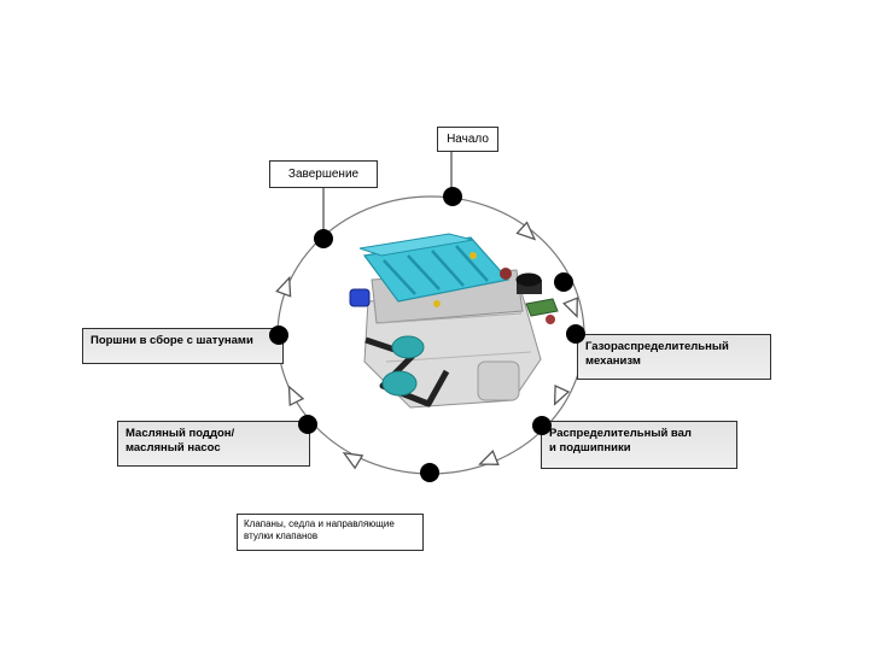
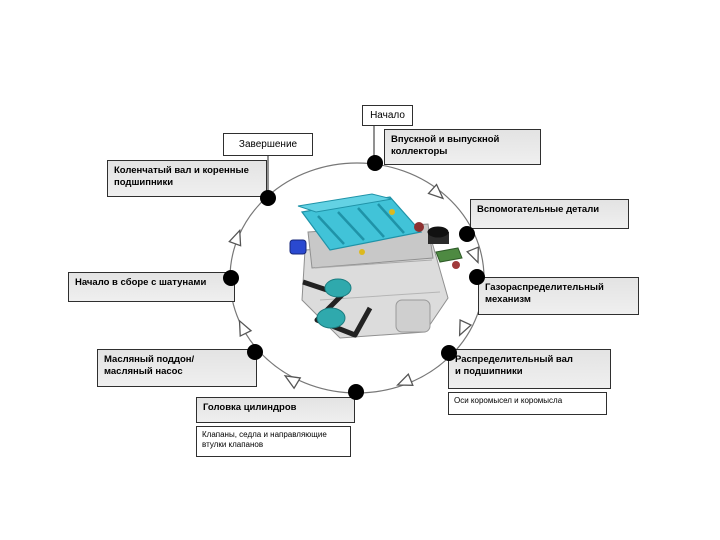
  Начало
  Завершение
+ Впускной и выпускной
+ коллекторы
+ Коленчатый вал и коренные
+ подшипники
+ Вспомогательные детали
- Поршни в сборе с шатунами
+ Начало в сборе с шатунами
  Газораспределительный
  механизм
  Масляный поддон/
  масляный насос
  Распределительный вал
  и подшипники
+ Оси коромысел и коромысла
+ Головка цилиндров
  Клапаны, седла и направляющие
  втулки клапанов
